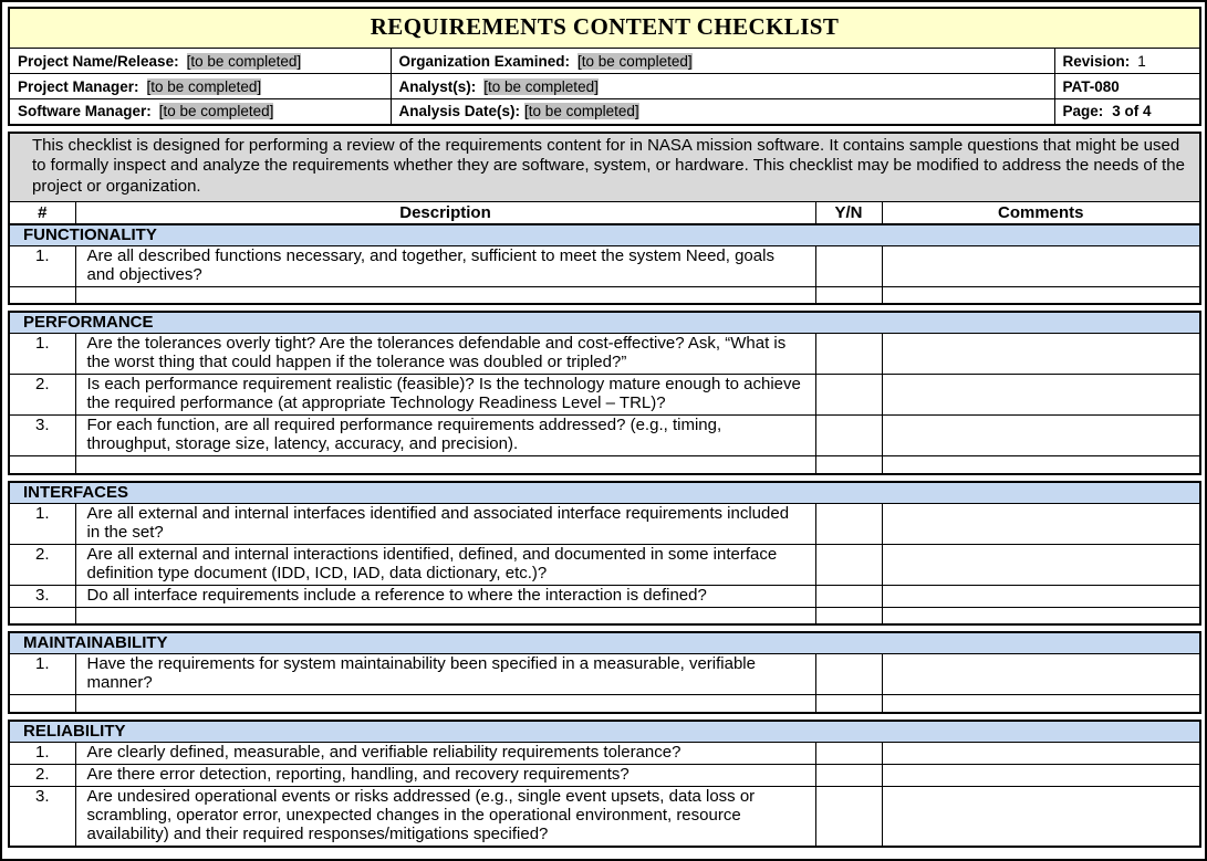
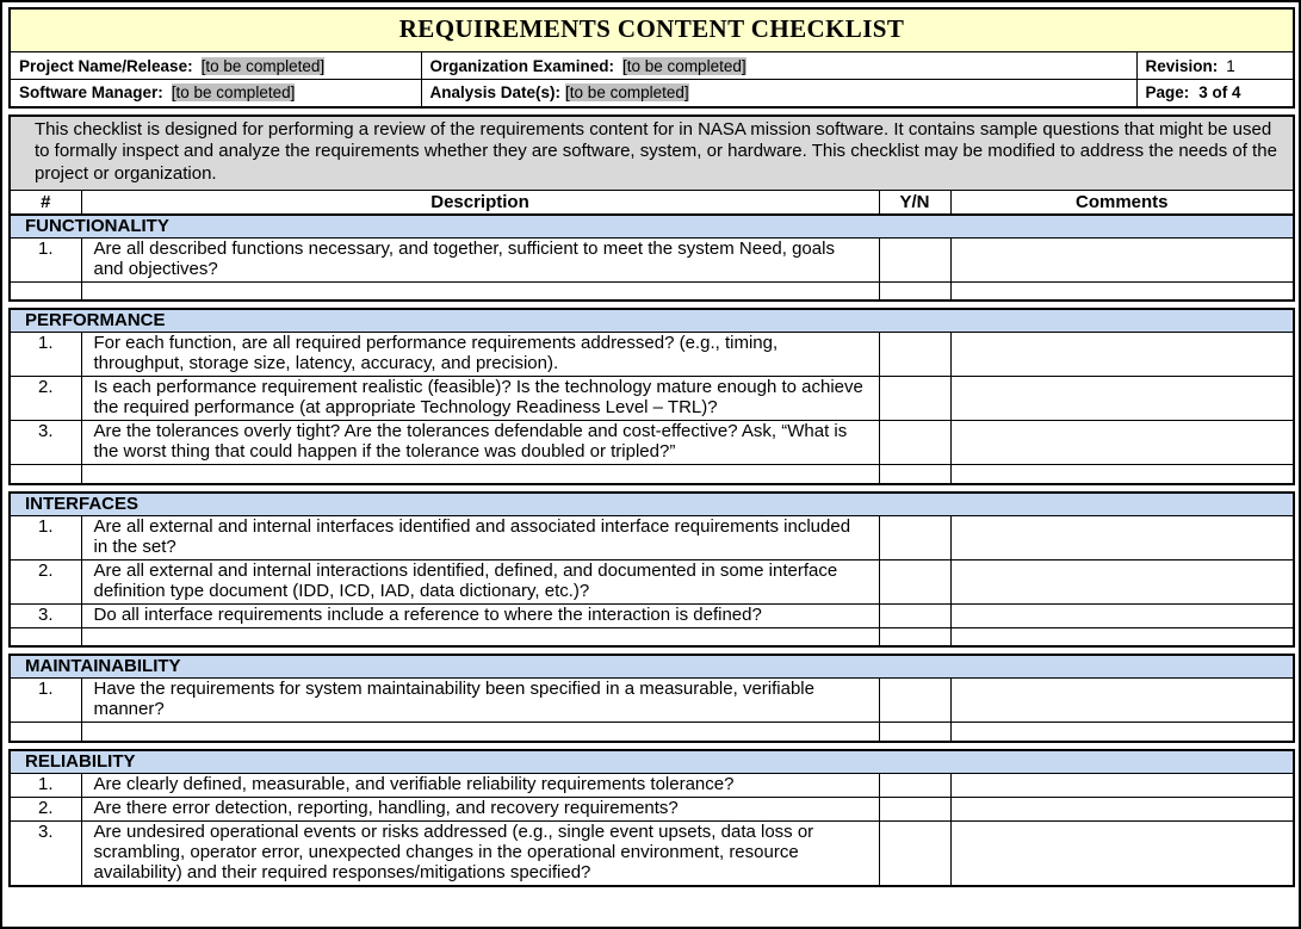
  REQUIREMENTS CONTENT CHECKLIST
  Project Name/Release: [to be completed]	Organization Examined: [to be completed]	Revision: 1
- Project Manager: [to be completed]	Analyst(s): [to be completed]	PAT-080
  Software Manager: [to be completed]	Analysis Date(s): [to be completed]	Page: 3 of 4
  This checklist is designed for performing a review of the requirements content for in NASA mission software. It contains sample questions that might be used to formally inspect and analyze the requirements whether they are software, system, or hardware. This checklist may be modified to address the needs of the project or organization.
  #	Description	Y/N	Comments
  FUNCTIONALITY
  1.	Are all described functions necessary, and together, sufficient to meet the system Need, goals and objectives?
  PERFORMANCE
- 1.	Are the tolerances overly tight? Are the tolerances defendable and cost-effective? Ask, “What is the worst thing that could happen if the tolerance was doubled or tripled?”
+ 1.	For each function, are all required performance requirements addressed? (e.g., timing, throughput, storage size, latency, accuracy, and precision).
  2.	Is each performance requirement realistic (feasible)? Is the technology mature enough to achieve the required performance (at appropriate Technology Readiness Level – TRL)?
- 3.	For each function, are all required performance requirements addressed? (e.g., timing, throughput, storage size, latency, accuracy, and precision).
+ 3.	Are the tolerances overly tight? Are the tolerances defendable and cost-effective? Ask, “What is the worst thing that could happen if the tolerance was doubled or tripled?”
  INTERFACES
  1.	Are all external and internal interfaces identified and associated interface requirements included in the set?
  2.	Are all external and internal interactions identified, defined, and documented in some interface definition type document (IDD, ICD, IAD, data dictionary, etc.)?
  3.	Do all interface requirements include a reference to where the interaction is defined?
  MAINTAINABILITY
  1.	Have the requirements for system maintainability been specified in a measurable, verifiable manner?
  RELIABILITY
  1.	Are clearly defined, measurable, and verifiable reliability requirements tolerance?
  2.	Are there error detection, reporting, handling, and recovery requirements?
  3.	Are undesired operational events or risks addressed (e.g., single event upsets, data loss or scrambling, operator error, unexpected changes in the operational environment, resource availability) and their required responses/mitigations specified?
